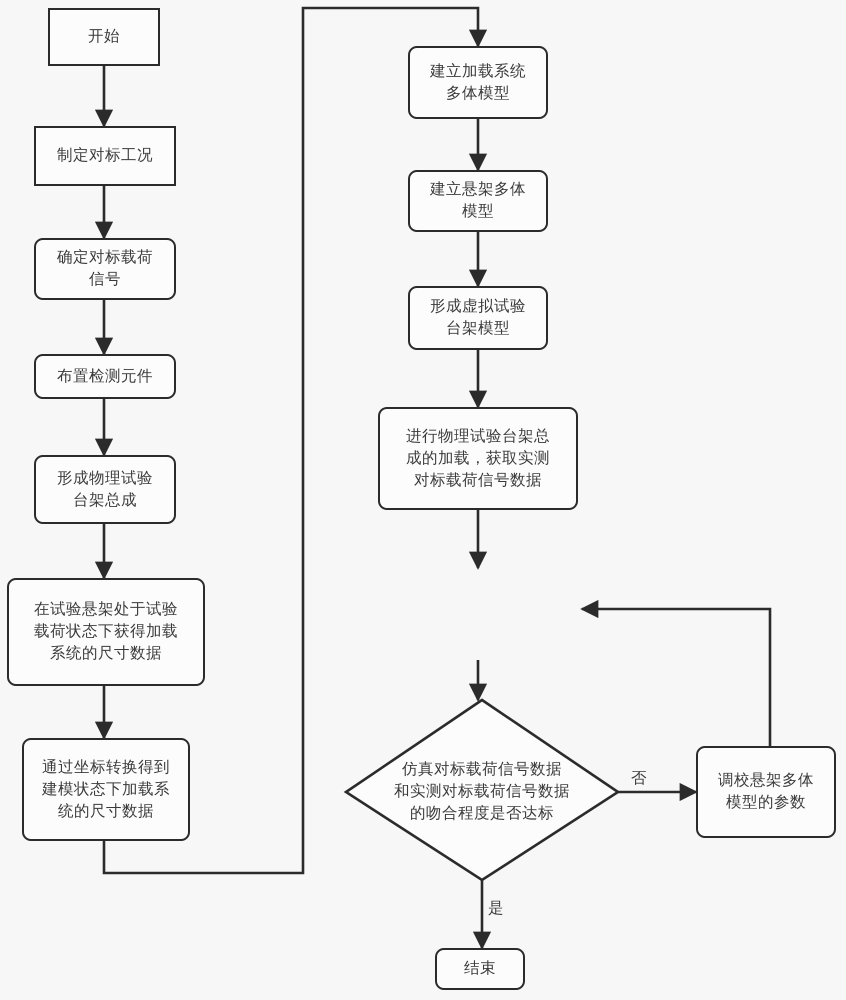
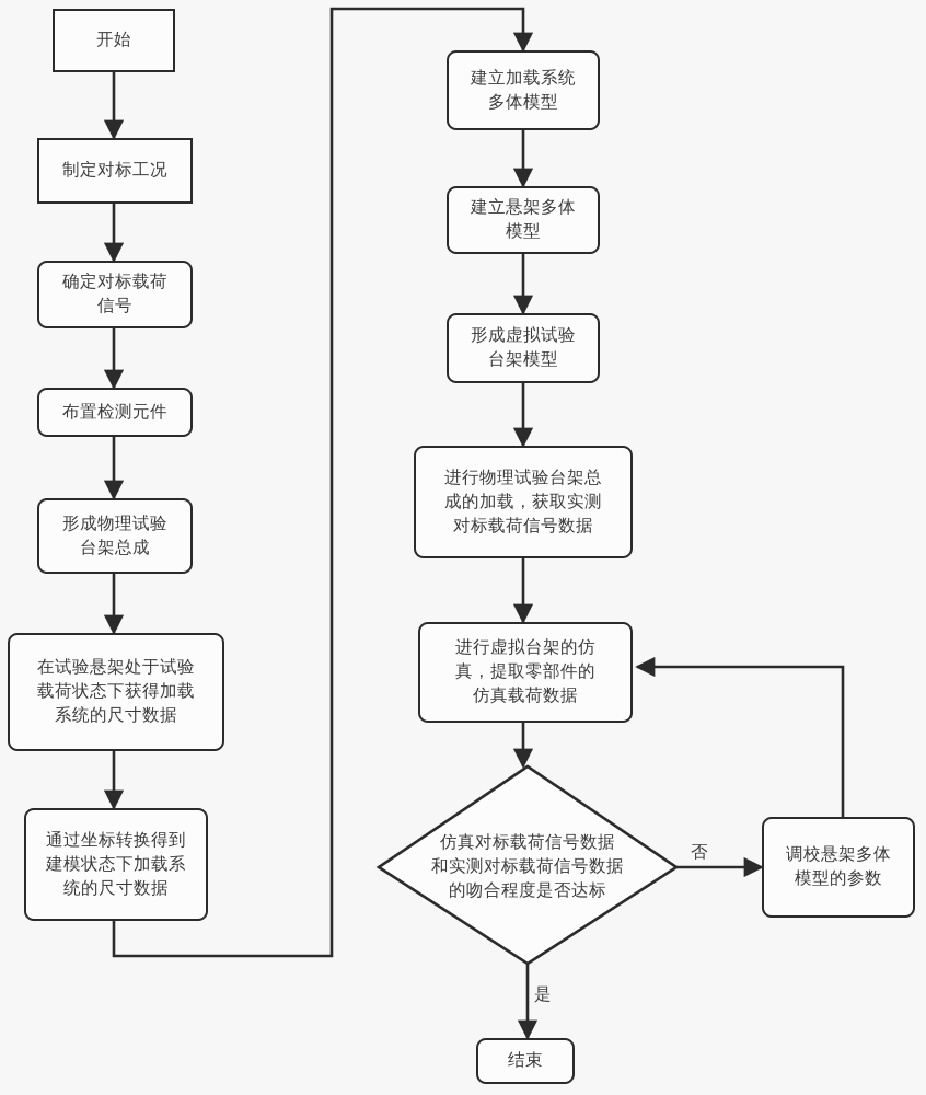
  开始
  制定对标工况
  确定对标载荷
  信号
  布置检测元件
  形成物理试验
  台架总成
  在试验悬架处于试验
  载荷状态下获得加载
  系统的尺寸数据
  通过坐标转换得到
  建模状态下加载系
  统的尺寸数据
  建立加载系统
  多体模型
  建立悬架多体
  模型
  形成虚拟试验
  台架模型
  进行物理试验台架总
  成的加载，获取实测
  对标载荷信号数据
+ 进行虚拟台架的仿
+ 真，提取零部件的
+ 仿真载荷数据
  仿真对标载荷信号数据
  和实测对标载荷信号数据
  的吻合程度是否达标
  调校悬架多体
  模型的参数
  结束
  否
  是
